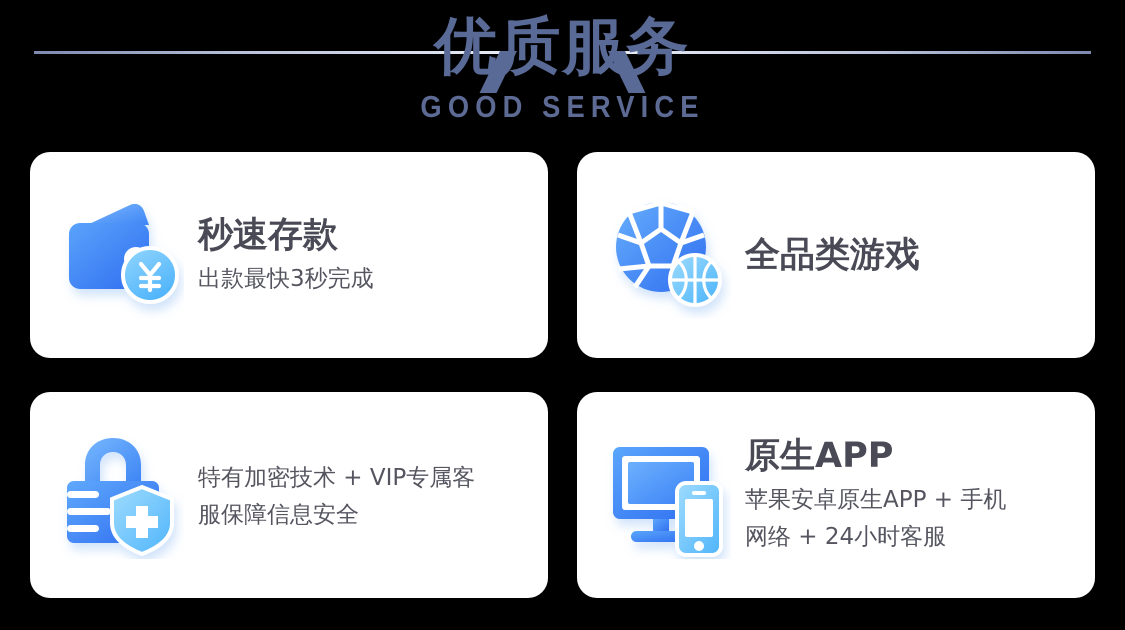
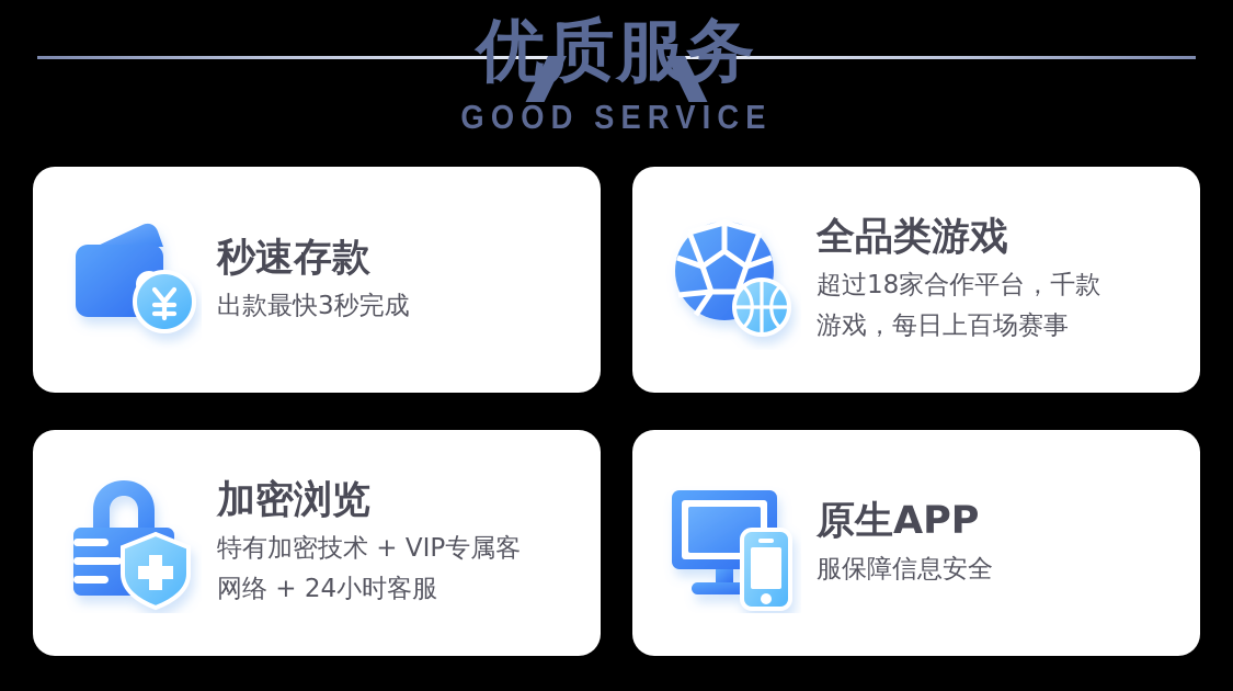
  优质服务
  GOOD SERVICE
  秒速存款
  出款最快3秒完成
  全品类游戏
+ 超过18家合作平台，千款
+ 游戏，每日上百场赛事
+ 加密浏览
  特有加密技术 + VIP专属客
- 服保障信息安全
+ 网络 + 24小时客服
  原生APP
- 苹果安卓原生APP + 手机
- 网络 + 24小时客服
+ 服保障信息安全
